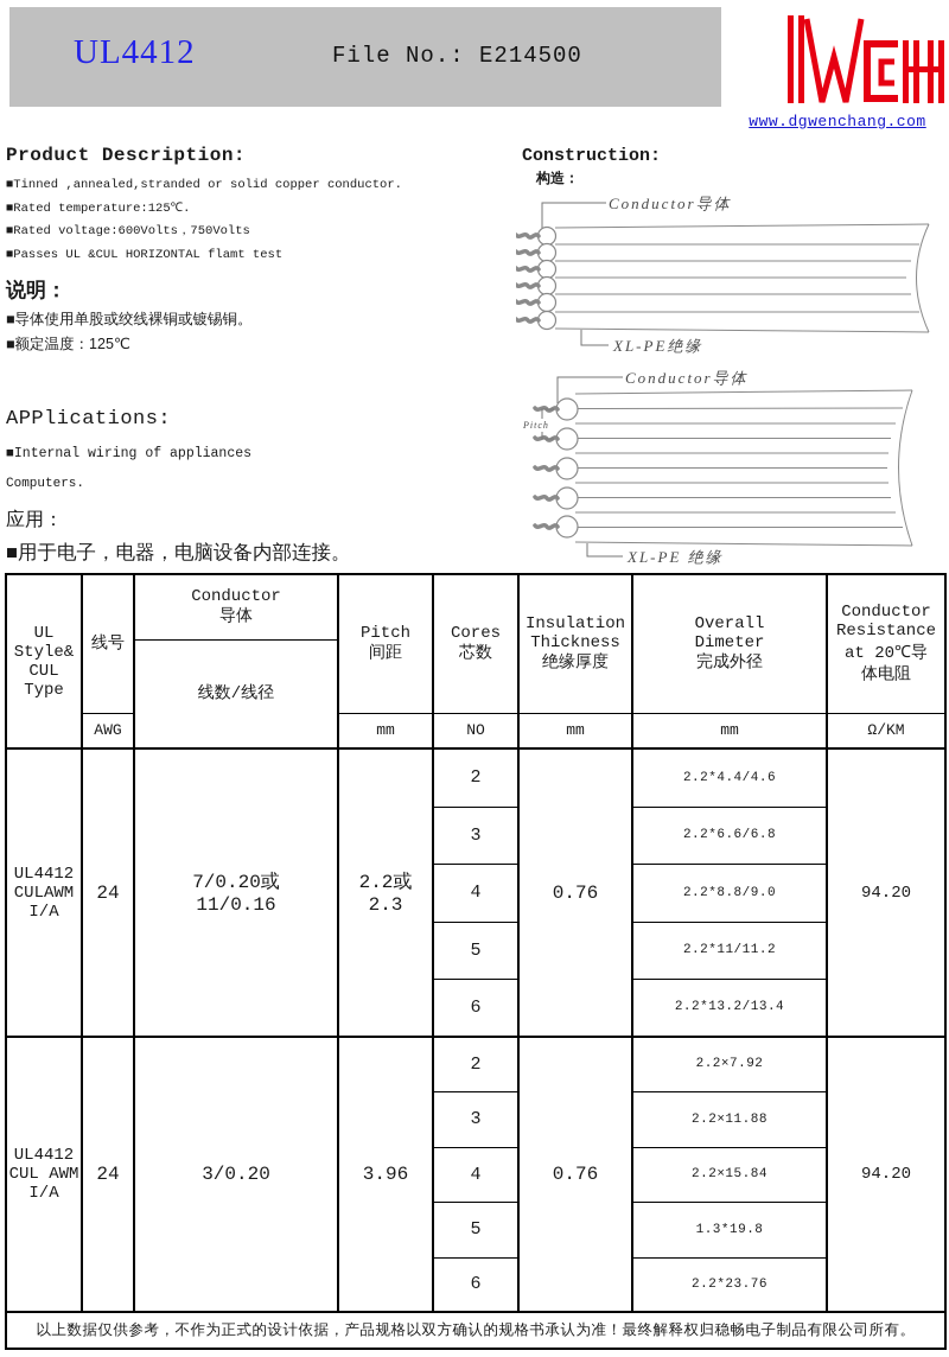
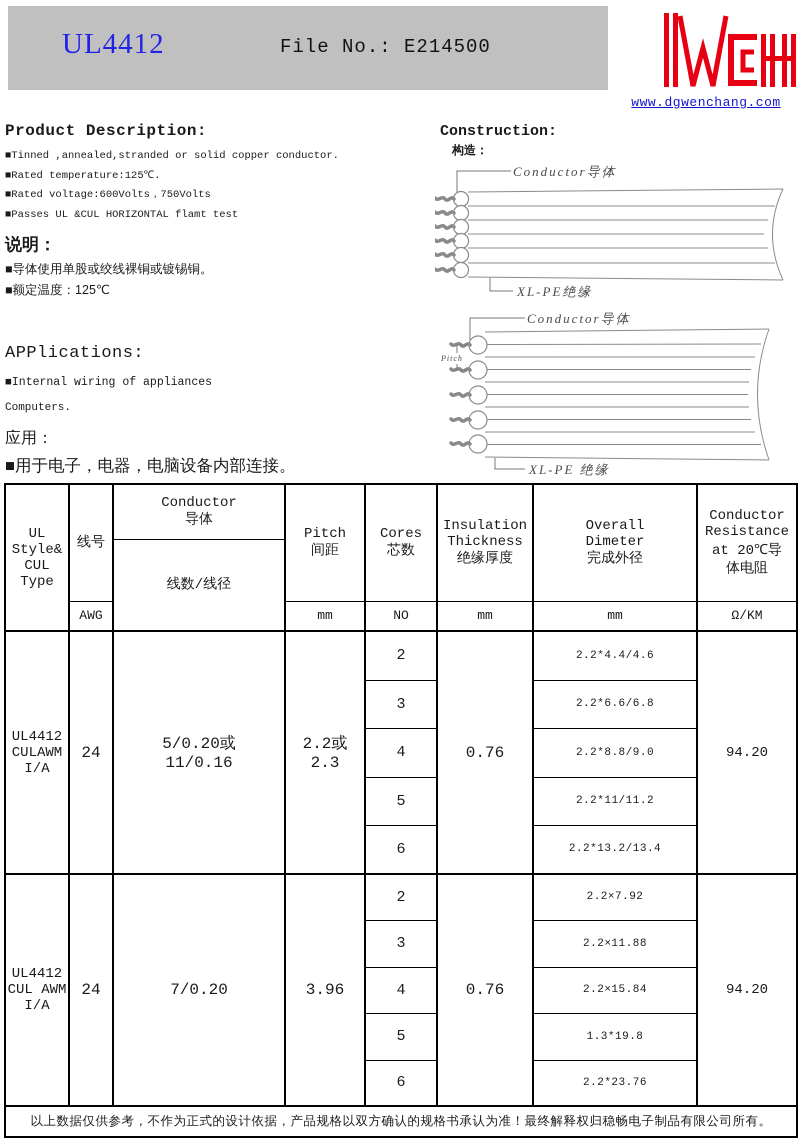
  UL4412
  File No.: E214500
  www.dgwenchang.com
  Product Description:
  ■Tinned ,annealed,stranded or solid copper conductor.
  ■Rated temperature:125℃.
  ■Rated voltage:600Volts，750Volts
  ■Passes UL &CUL HORIZONTAL flamt test
  说明：
  ■导体使用单股或绞线裸铜或镀锡铜。
  ■额定温度：125℃
  APPlications:
  ■Internal wiring of appliances
  Computers.
  应用：
  ■用于电子，电器，电脑设备内部连接。
  Construction:
  构造：
  Conductor导体
  XL-PE绝缘
  Conductor导体
  Pitch
  XL-PE 绝缘
  UL Style& CUL Type	线号	Conductor 导体	Pitch 间距	Cores 芯数	Insulation Thickness 绝缘厚度	Overall Dimeter 完成外径	Conductor Resistance at 20℃导 体电阻
  线数/线径
  AWG	mm	NO	mm	mm	Ω/KM
- UL4412 CULAWM I/A	24	7/0.20或 11/0.16	2.2或 2.3	2	0.76	2.2*4.4/4.6	94.20
+ UL4412 CULAWM I/A	24	5/0.20或 11/0.16	2.2或 2.3	2	0.76	2.2*4.4/4.6	94.20
  3	2.2*6.6/6.8
  4	2.2*8.8/9.0
  5	2.2*11/11.2
  6	2.2*13.2/13.4
- UL4412 CUL AWM I/A	24	3/0.20	3.96	2	0.76	2.2×7.92	94.20
+ UL4412 CUL AWM I/A	24	7/0.20	3.96	2	0.76	2.2×7.92	94.20
  3	2.2×11.88
  4	2.2×15.84
  5	1.3*19.8
  6	2.2*23.76
  以上数据仅供参考，不作为正式的设计依据，产品规格以双方确认的规格书承认为准！最终解释权归稳畅电子制品有限公司所有。
